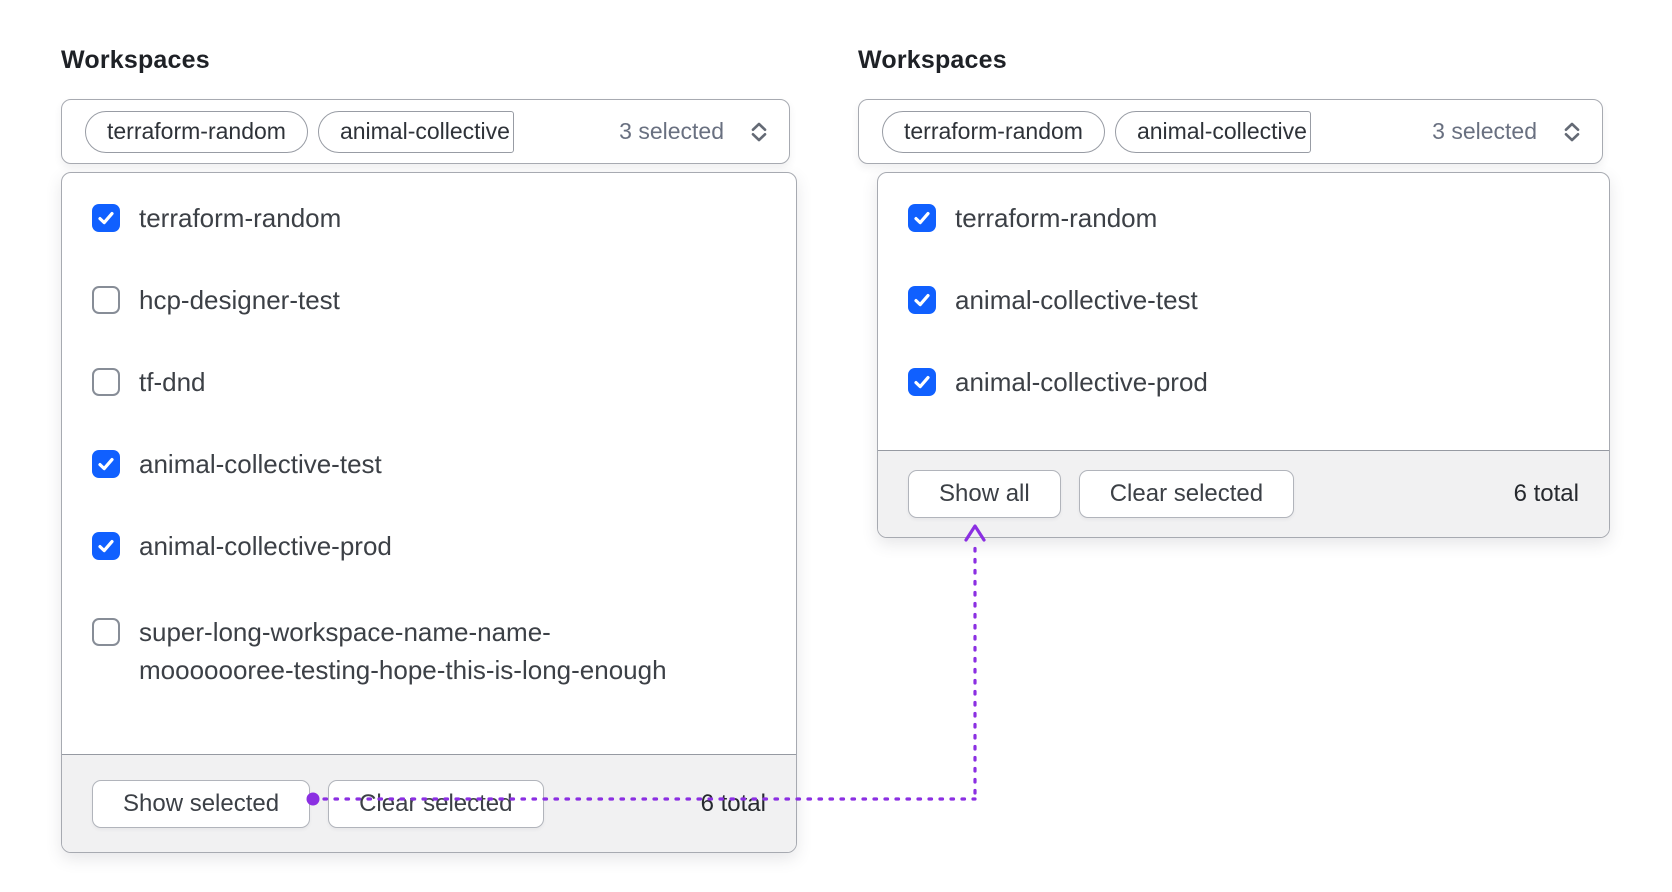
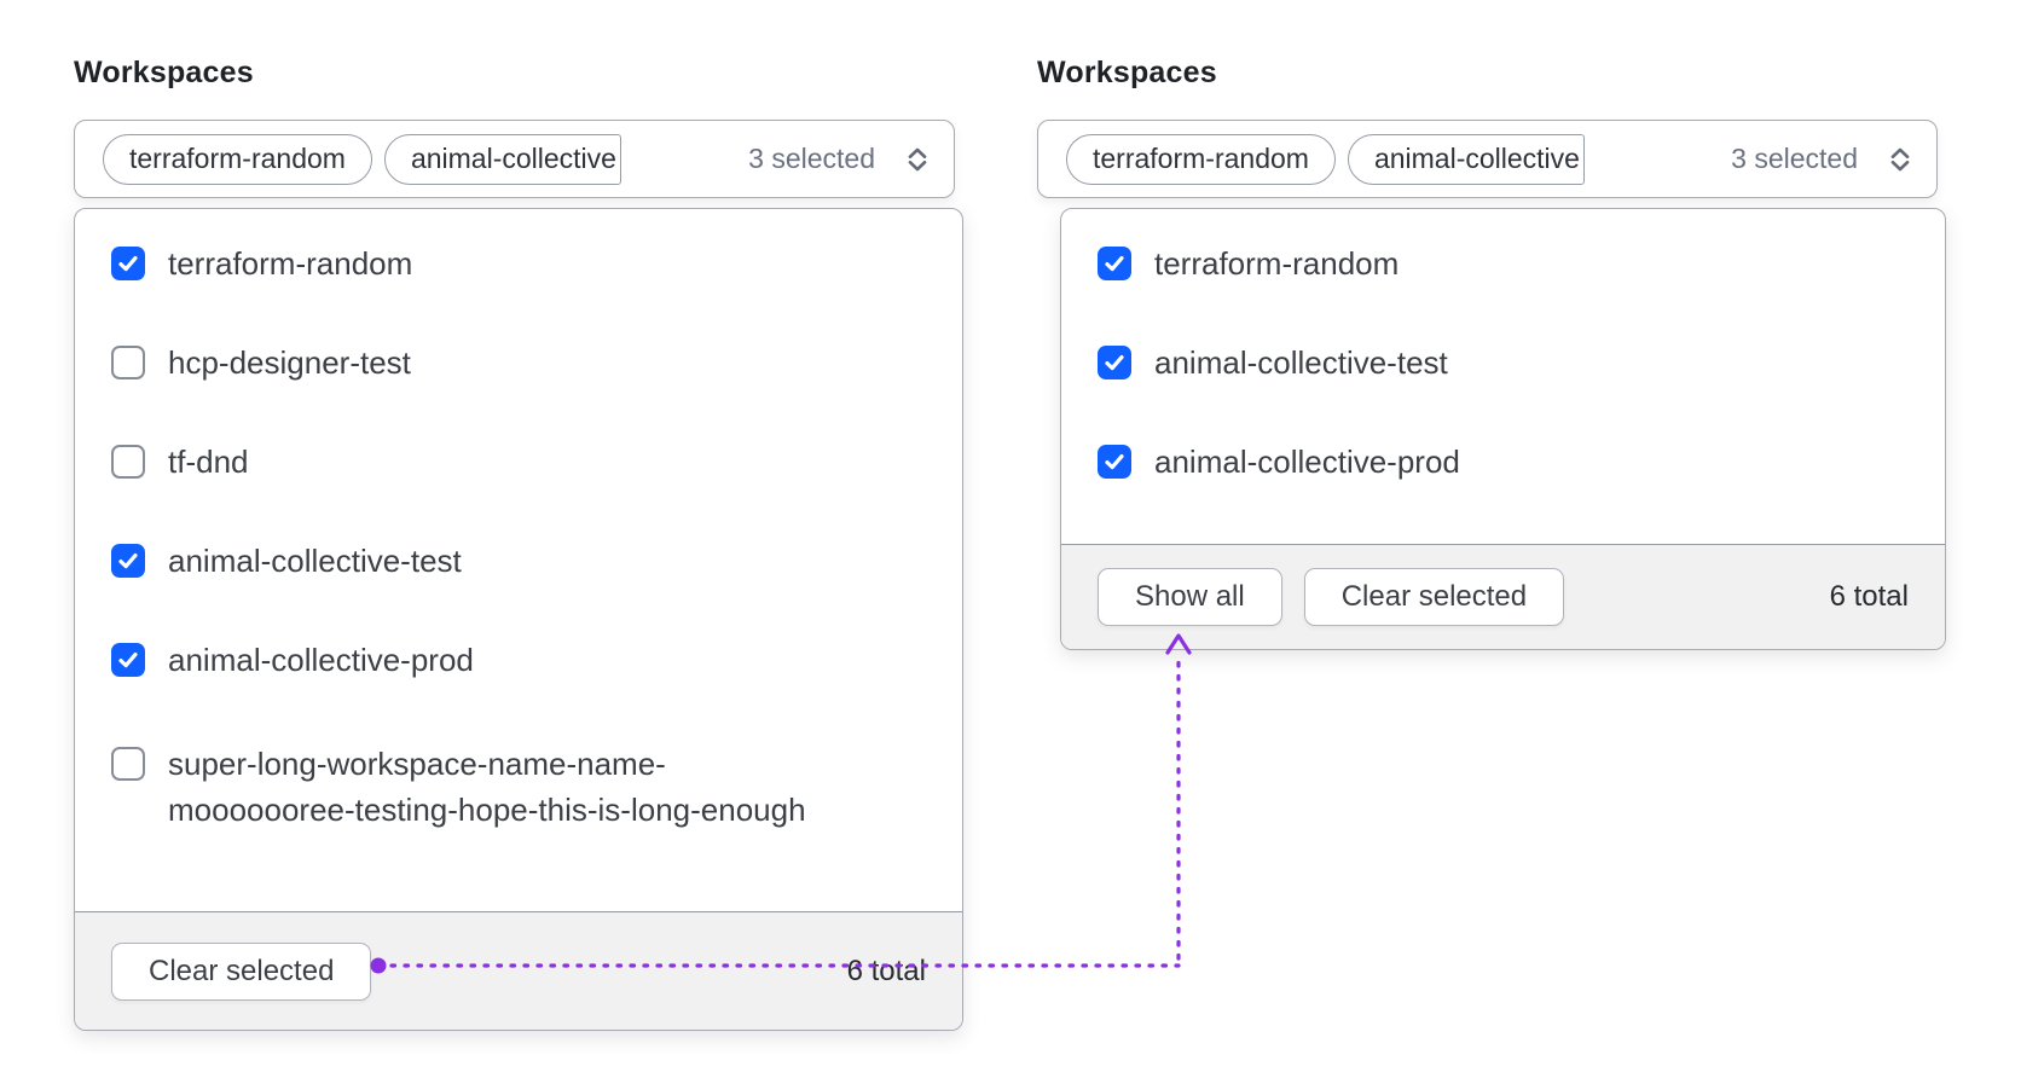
  Workspaces
  terraform-random
  animal-collective
  3 selected
  terraform-random
  hcp-designer-test
  tf-dnd
  animal-collective-test
  animal-collective-prod
  super-long-workspace-name-name-
  mooooooree-testing-hope-this-is-long-enough
- Show selected
  Clear selected
  6 total
  Workspaces
  terraform-random
  animal-collective
  3 selected
  terraform-random
  animal-collective-test
  animal-collective-prod
  Show all
  Clear selected
  6 total
